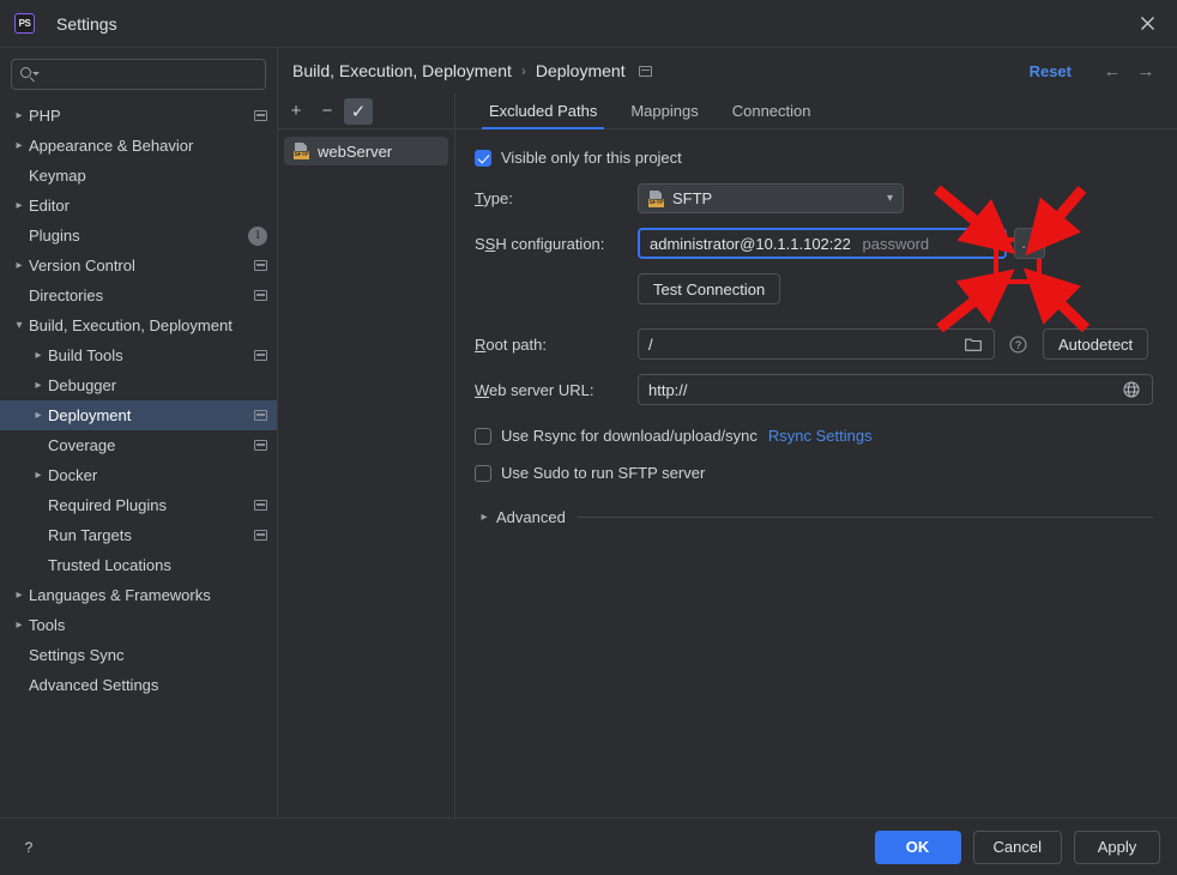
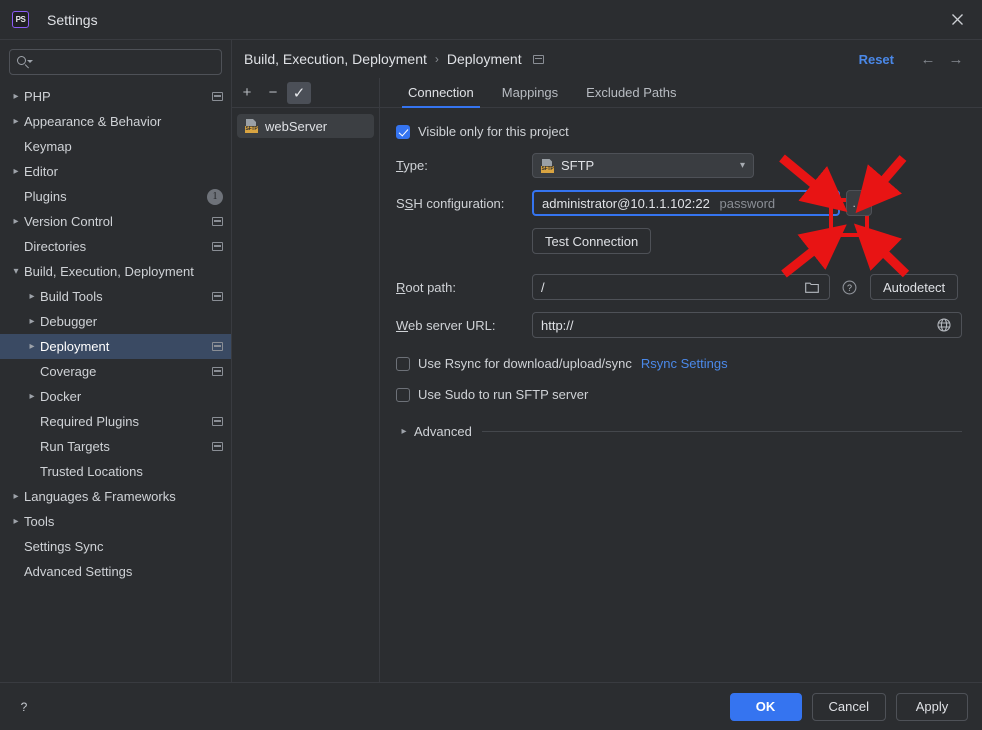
  PS
  Settings
  ▸
  PHP
  ▸
  Appearance & Behavior
  Keymap
  ▸
  Editor
  Plugins
  1
  ▸
  Version Control
  Directories
  ▾
  Build, Execution, Deployment
  ▸
  Build Tools
  ▸
  Debugger
  ▸
  Deployment
  Coverage
  ▸
  Docker
  Required Plugins
  Run Targets
  Trusted Locations
  ▸
  Languages & Frameworks
  ▸
  Tools
  Settings Sync
  Advanced Settings
  Build, Execution, Deployment
  ›
  Deployment
  Reset
  ←
  →
  +
  −
  ✓
  webServer
- Excluded Paths
+ Connection
  Mappings
- Connection
+ Excluded Paths
  Visible only for this project
  Type:
  SFTP
  ▾
  SSH configuration:
  administrator@10.1.1.102:22 password
  ▾
  ...
  Test Connection
  Root path:
  /
  ?
  Autodetect
  Web server URL:
  http://
  Use Rsync for download/upload/sync
  Rsync Settings
  Use Sudo to run SFTP server
  ▸
  Advanced
  ?
  OK
  Cancel
  Apply
